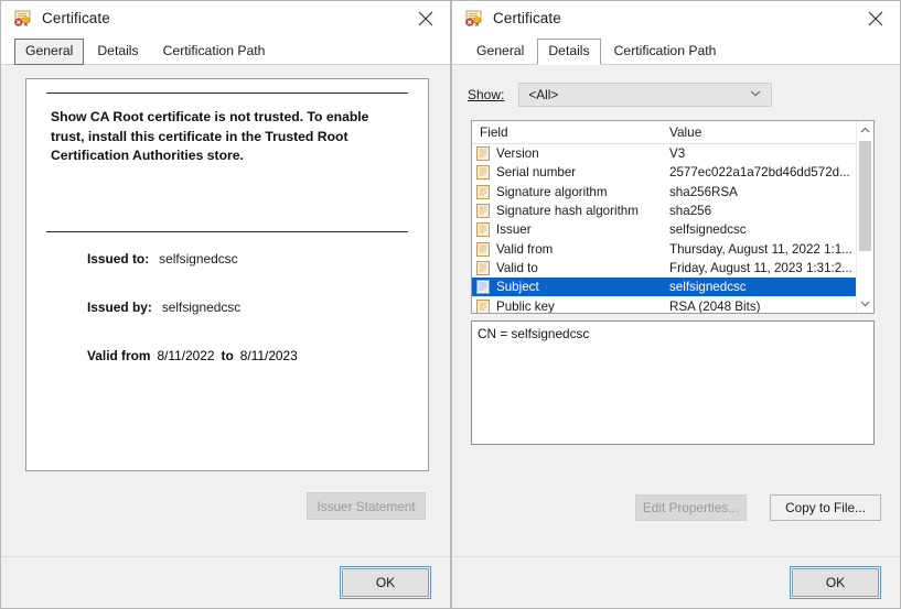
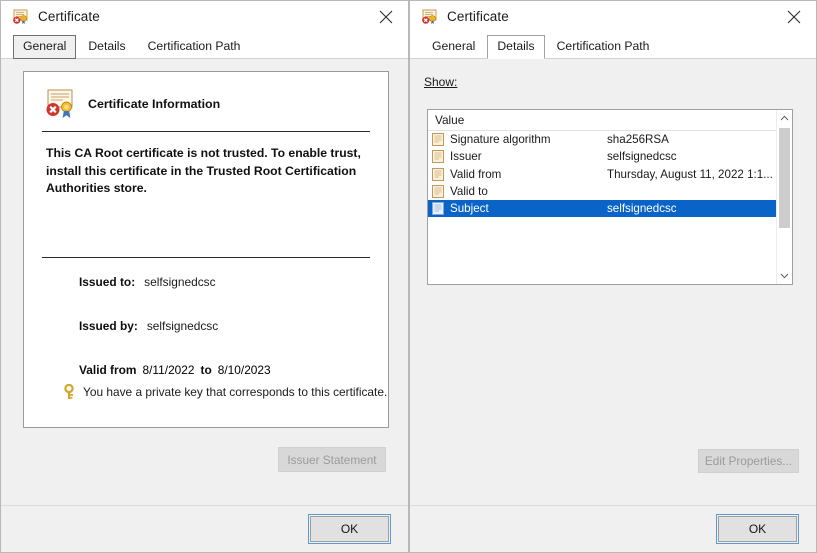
  Certificate
  General
  Details
  Certification Path
+ Certificate Information
- Show CA Root certificate is not trusted. To enable trust, install this certificate in the Trusted Root Certification Authorities store.
+ This CA Root certificate is not trusted. To enable trust, install this certificate in the Trusted Root Certification Authorities store.
  Issued to:
  selfsignedcsc
  Issued by:
  selfsignedcsc
  Valid from
  8/11/2022
  to
- 8/11/2023
+ 8/10/2023
+ You have a private key that corresponds to this certificate.
  Issuer Statement
  OK
  Certificate
  General
  Details
  Certification Path
  Show:
- <All>
- Field
  Value
- Version
- V3
- Serial number
- 2577ec022a1a72bd46dd572d...
  Signature algorithm
  sha256RSA
- Signature hash algorithm
- sha256
  Issuer
  selfsignedcsc
  Valid from
  Thursday, August 11, 2022 1:1...
  Valid to
- Friday, August 11, 2023 1:31:2...
  Subject
  selfsignedcsc
- Public key
- RSA (2048 Bits)
- CN = selfsignedcsc
  Edit Properties...
- Copy to File...
  OK
